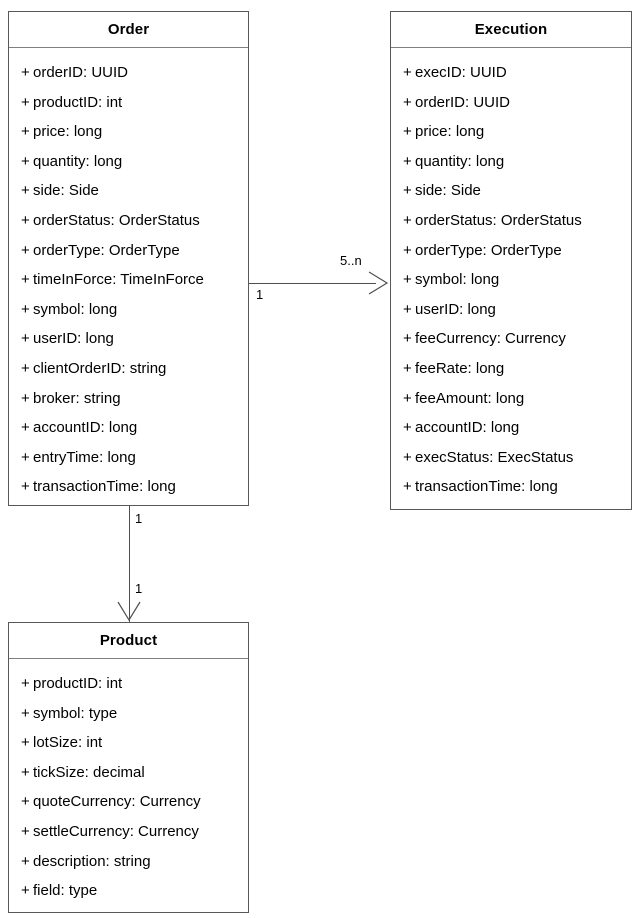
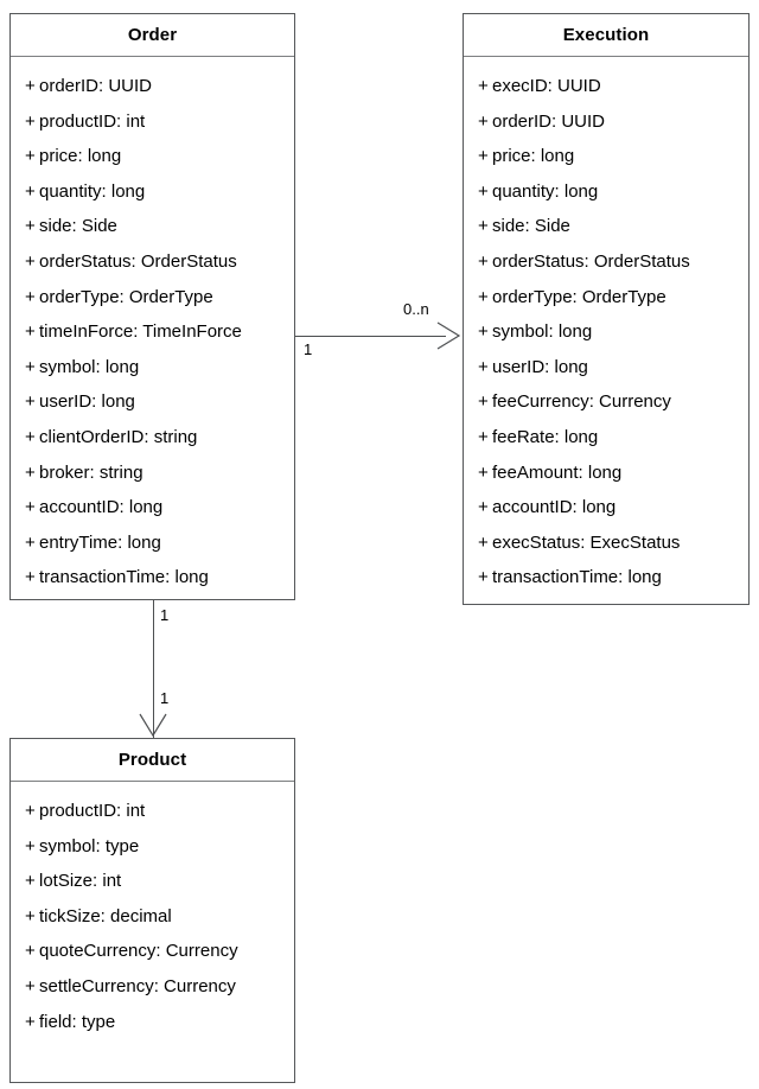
  Order
  + orderID: UUID
  + productID: int
  + price: long
  + quantity: long
  + side: Side
  + orderStatus: OrderStatus
  + orderType: OrderType
  + timeInForce: TimeInForce
  + symbol: long
  + userID: long
  + clientOrderID: string
  + broker: string
  + accountID: long
  + entryTime: long
  + transactionTime: long
  Execution
  + execID: UUID
  + orderID: UUID
  + price: long
  + quantity: long
  + side: Side
  + orderStatus: OrderStatus
  + orderType: OrderType
  + symbol: long
  + userID: long
  + feeCurrency: Currency
  + feeRate: long
  + feeAmount: long
  + accountID: long
  + execStatus: ExecStatus
  + transactionTime: long
  Product
  + productID: int
  + symbol: type
  + lotSize: int
  + tickSize: decimal
  + quoteCurrency: Currency
  + settleCurrency: Currency
- + description: string
  + field: type
  1
- 5..n
+ 0..n
  1
  1
